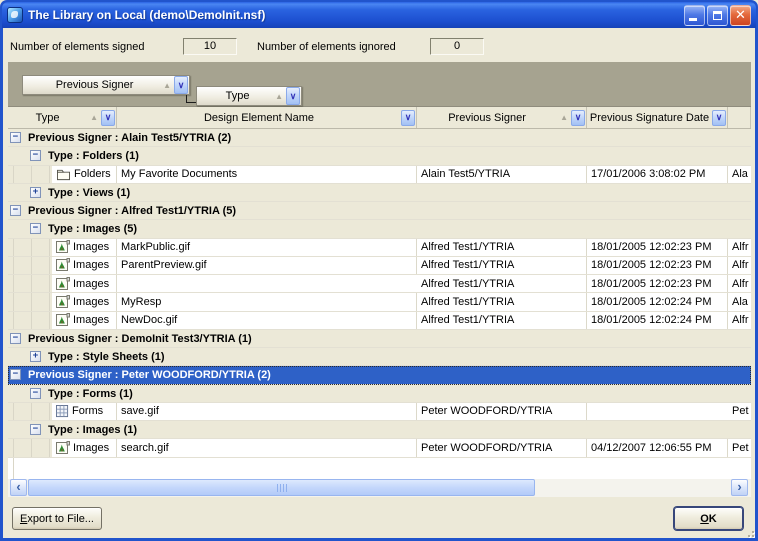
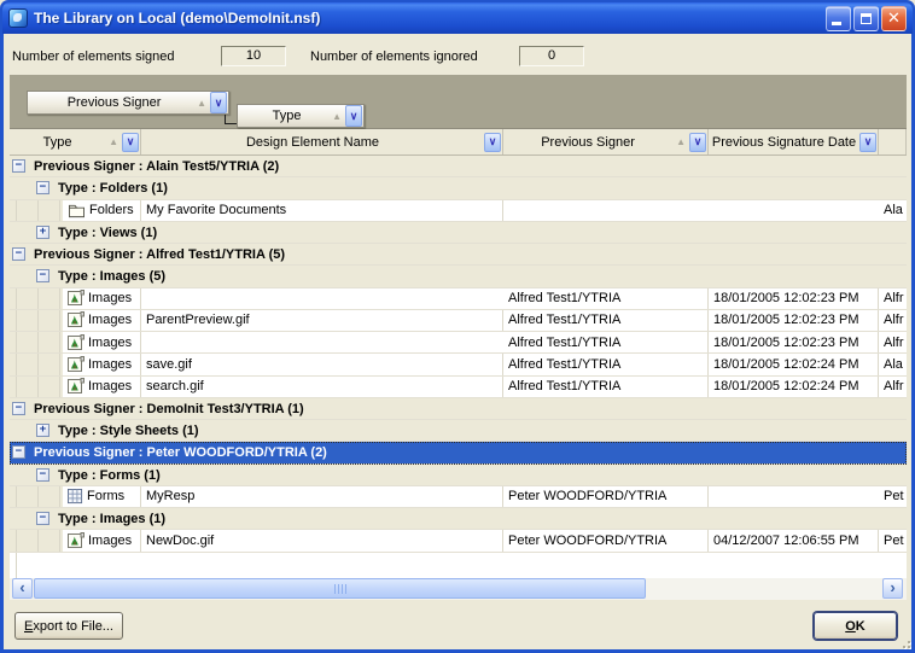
  The Library on Local (demo\DemoInit.nsf)
  ✕
  Number of elements signed
  10
  Number of elements ignored
  0
  Previous Signer
  ▲
  ∨
  Type
  ▲
  ∨
  Type
  ▲
  ∨
  Design Element Name
  ∨
  Previous Signer
  ▲
  ∨
  Previous Signature Date
  ∨
  −
  Previous Signer : Alain Test5/YTRIA (2)
  −
  Type : Folders (1)
  Folders
  My Favorite Documents
- Alain Test5/YTRIA
- 17/01/2006 3:08:02 PM
  Ala
  +
  Type : Views (1)
  −
  Previous Signer : Alfred Test1/YTRIA (5)
  −
  Type : Images (5)
  Images
- MarkPublic.gif
  Alfred Test1/YTRIA
  18/01/2005 12:02:23 PM
  Alfr
  Images
  ParentPreview.gif
  Alfred Test1/YTRIA
  18/01/2005 12:02:23 PM
  Alfr
  Images
  Alfred Test1/YTRIA
  18/01/2005 12:02:23 PM
  Alfr
  Images
- MyResp
+ save.gif
  Alfred Test1/YTRIA
  18/01/2005 12:02:24 PM
  Ala
  Images
- NewDoc.gif
+ search.gif
  Alfred Test1/YTRIA
  18/01/2005 12:02:24 PM
  Alfr
  −
  Previous Signer : DemoInit Test3/YTRIA (1)
  +
  Type : Style Sheets (1)
  −
  Previous Signer : Peter WOODFORD/YTRIA (2)
  −
  Type : Forms (1)
  Forms
- save.gif
+ MyResp
  Peter WOODFORD/YTRIA
  Pet
  −
  Type : Images (1)
  Images
- search.gif
+ NewDoc.gif
  Peter WOODFORD/YTRIA
  04/12/2007 12:06:55 PM
  Pet
  ‹
  ›
  Export to File...
  OK
